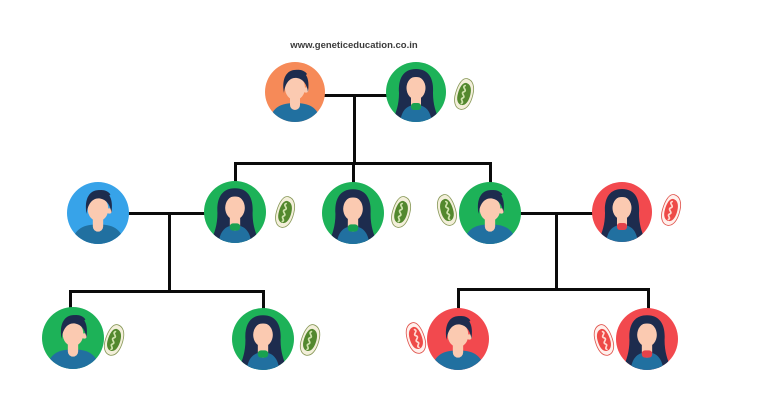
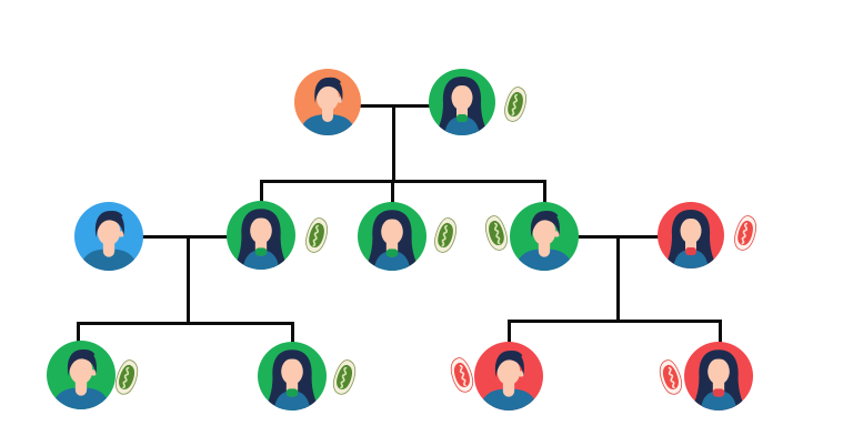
- www.geneticeducation.co.in
